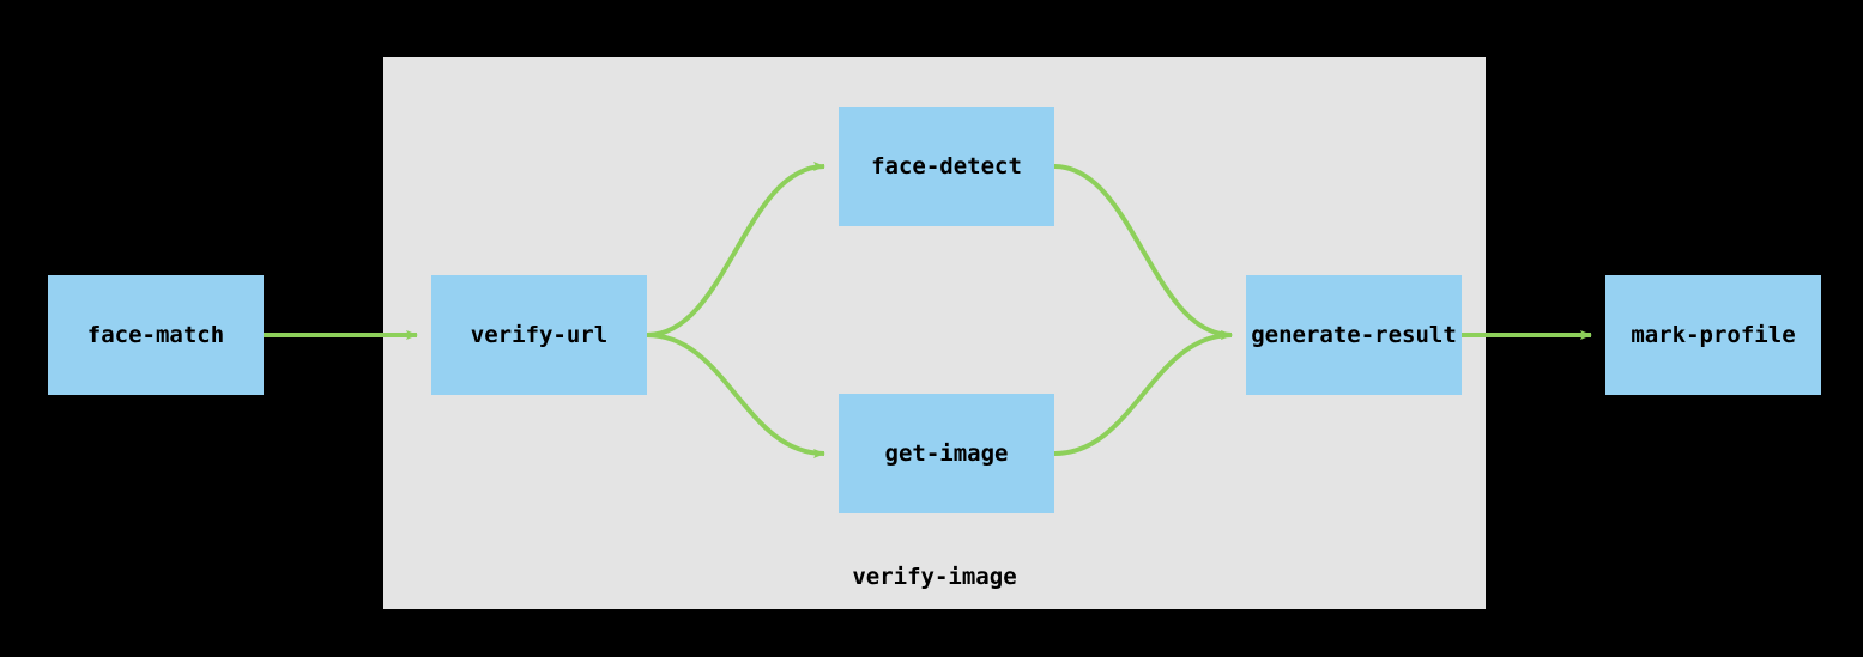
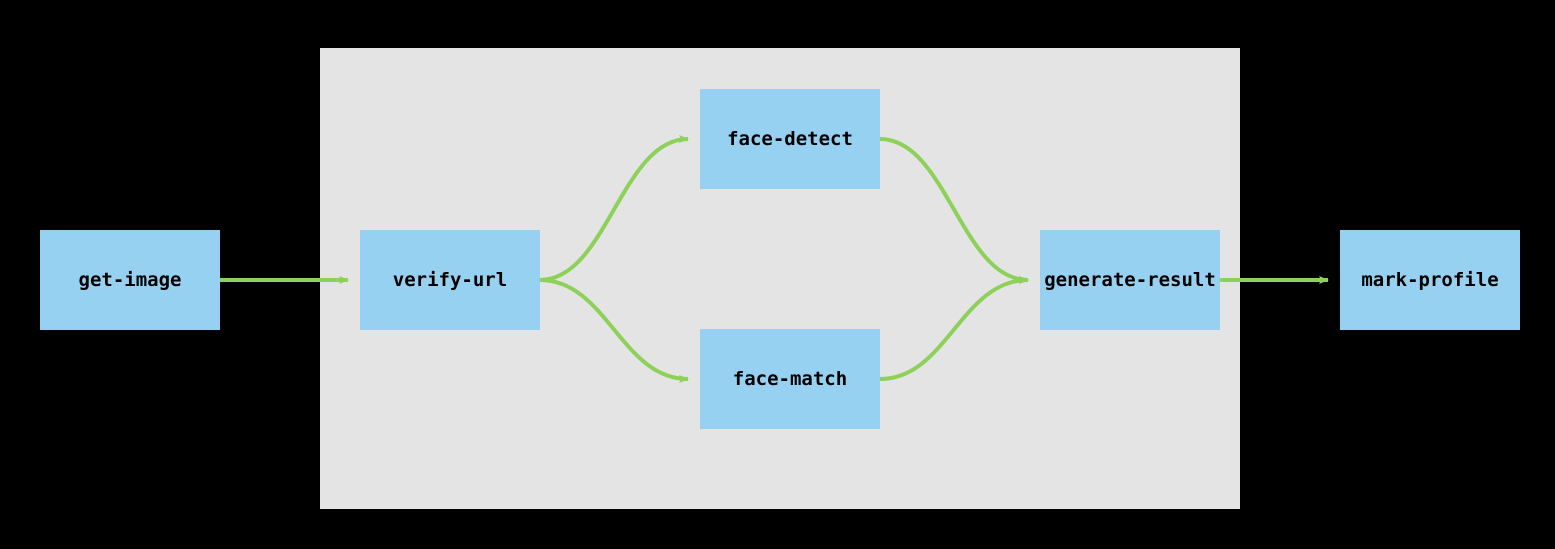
- face-match
+ get-image
  verify-url
  face-detect
- get-image
+ face-match
  generate-result
  mark-profile
- verify-image
